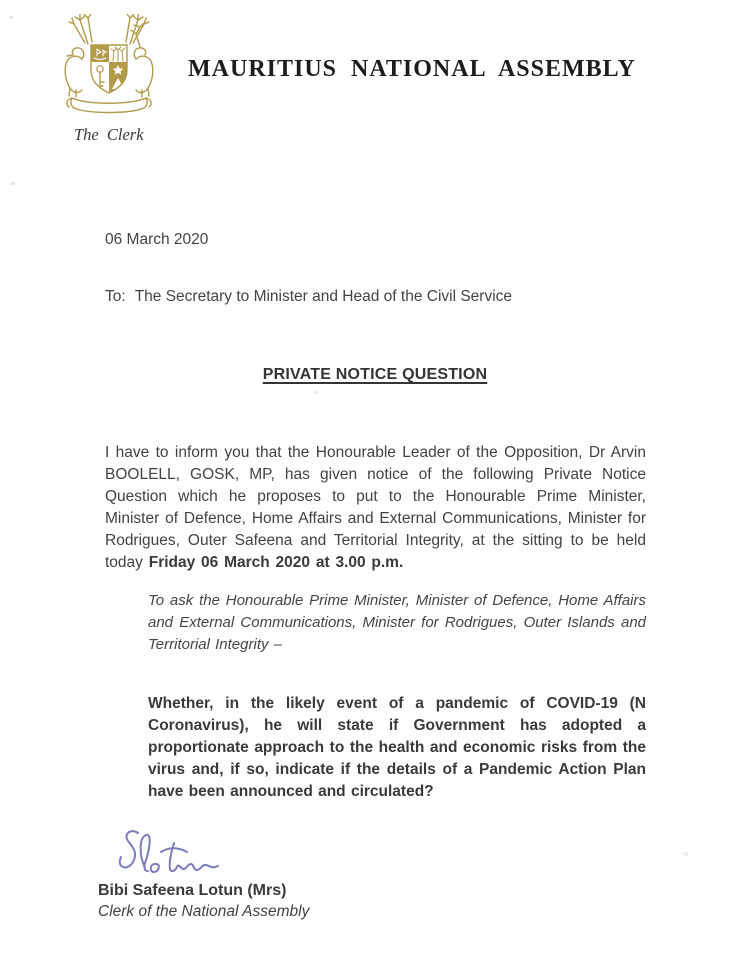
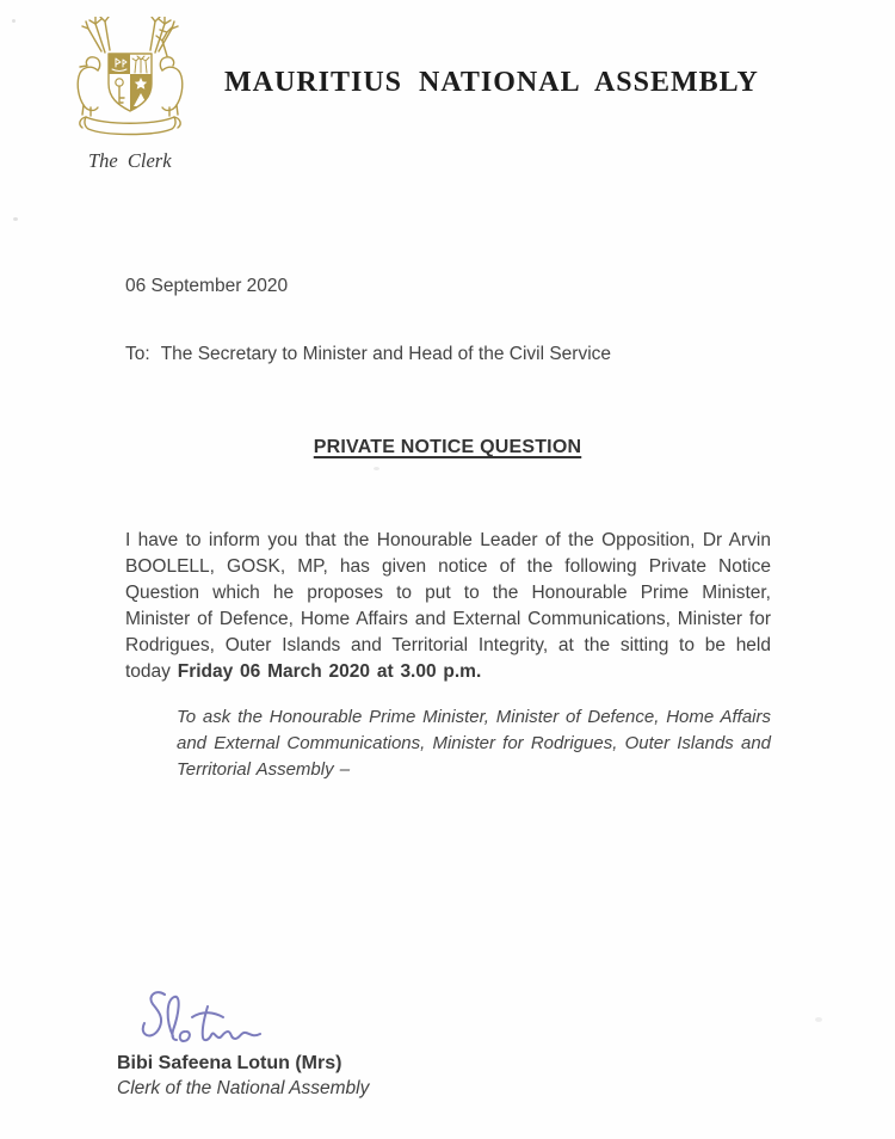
  MAURITIUS NATIONAL ASSEMBLY
  The Clerk
- 06 March 2020
+ 06 September 2020
  To: The Secretary to Minister and Head of the Civil Service
  PRIVATE NOTICE QUESTION
- I have to inform you that the Honourable Leader of the Opposition, Dr Arvin BOOLELL, GOSK, MP, has given notice of the following Private Notice Question which he proposes to put to the Honourable Prime Minister, Minister of Defence, Home Affairs and External Communications, Minister for Rodrigues, Outer Safeena and Territorial Integrity, at the sitting to be held today Friday 06 March 2020 at 3.00 p.m.
+ I have to inform you that the Honourable Leader of the Opposition, Dr Arvin BOOLELL, GOSK, MP, has given notice of the following Private Notice Question which he proposes to put to the Honourable Prime Minister, Minister of Defence, Home Affairs and External Communications, Minister for Rodrigues, Outer Islands and Territorial Integrity, at the sitting to be held today Friday 06 March 2020 at 3.00 p.m.
- To ask the Honourable Prime Minister, Minister of Defence, Home Affairs and External Communications, Minister for Rodrigues, Outer Islands and Territorial Integrity –
+ To ask the Honourable Prime Minister, Minister of Defence, Home Affairs and External Communications, Minister for Rodrigues, Outer Islands and Territorial Assembly –
- Whether, in the likely event of a pandemic of COVID-19 (N Coronavirus), he will state if Government has adopted a proportionate approach to the health and economic risks from the virus and, if so, indicate if the details of a Pandemic Action Plan have been announced and circulated?
  Bibi Safeena Lotun (Mrs)
  Clerk of the National Assembly
